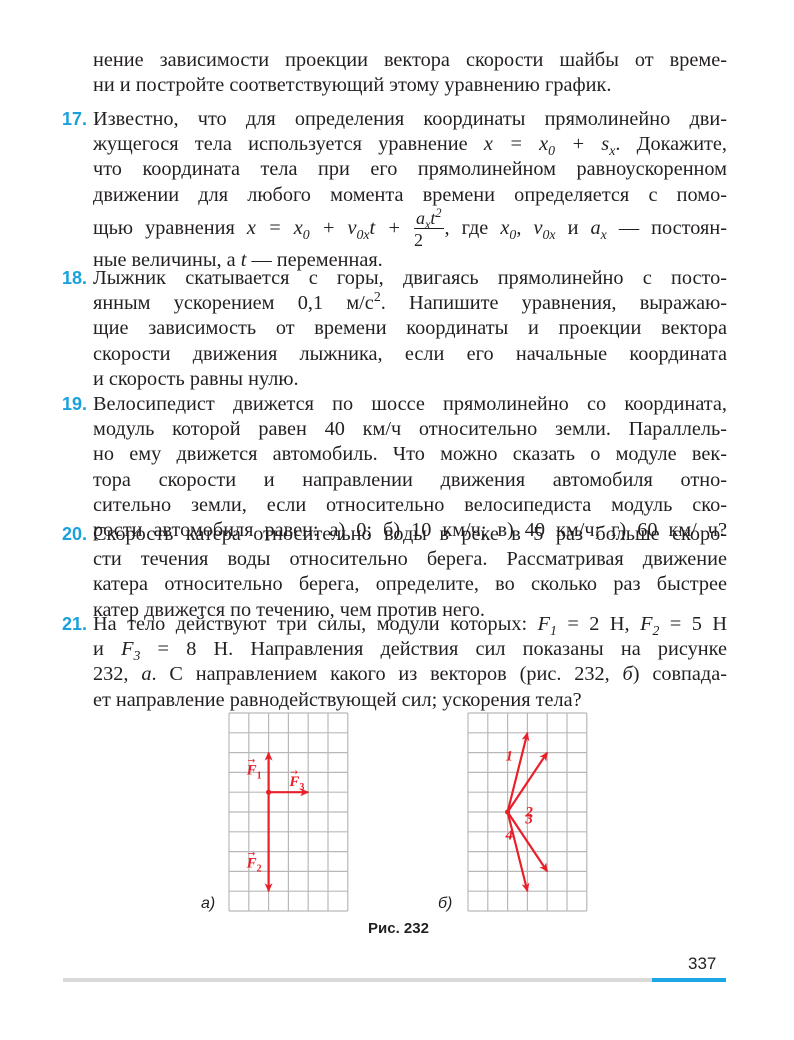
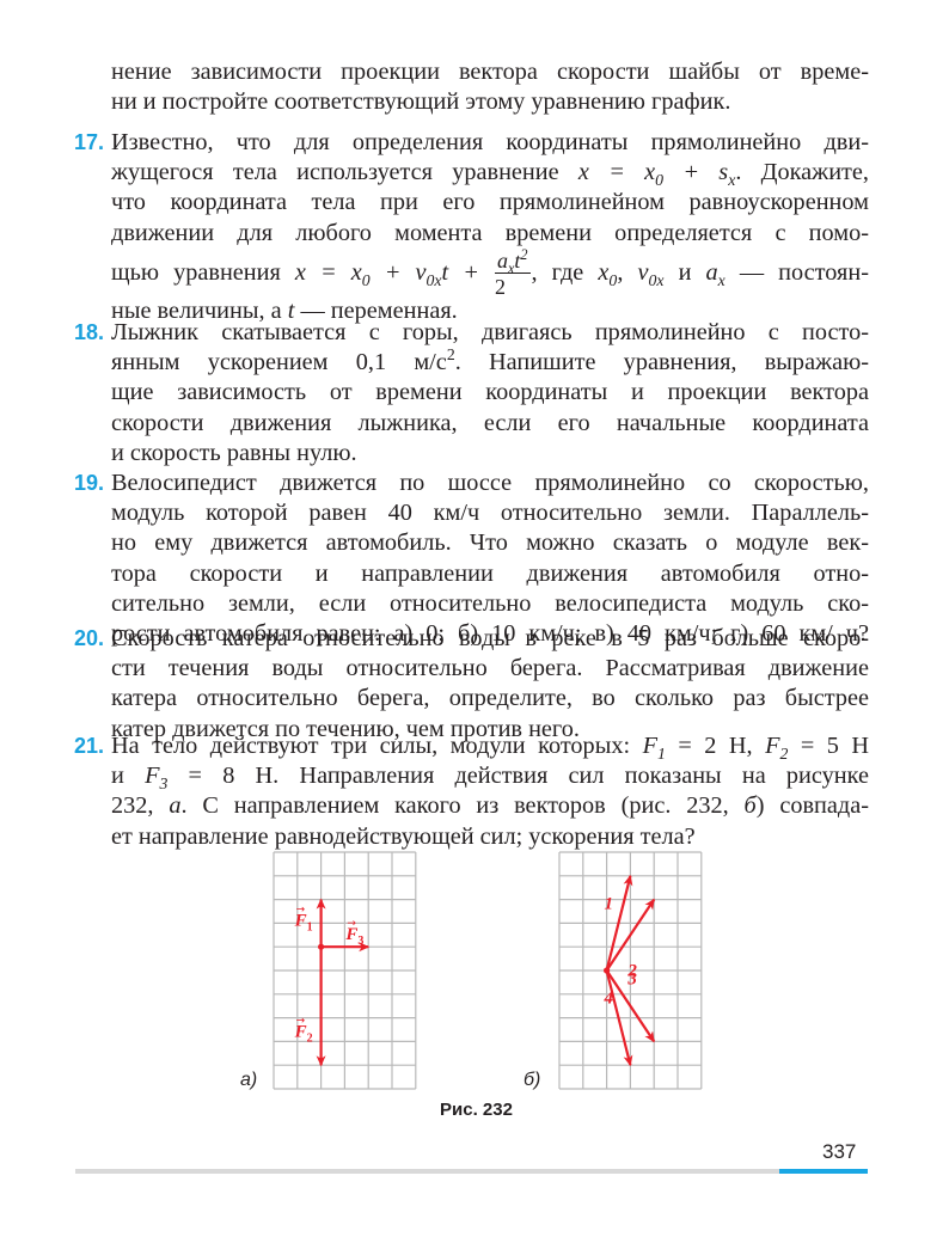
  нение зависимости проекции вектора скорости шайбы от време-
  ни и постройте соответствующий этому уравнению график.
  17.
  Известно, что для определения координаты прямолинейно дви-
  жущегося тела используется уравнение x = x0 + sx. Докажите,
  что координата тела при его прямолинейном равноускоренном
  движении для любого момента времени определяется с помо-
  щью уравнения x = x0 + v0xt +
  axt2
  2
  , где x0, v0x и ax — постоян-
  ные величины, а t — переменная.
  18.
  Лыжник скатывается с горы, двигаясь прямолинейно с посто-
  янным ускорением 0,1 м/с2. Напишите уравнения, выражаю-
  щие зависимость от времени координаты и проекции вектора
  скорости движения лыжника, если его начальные координата
  и скорость равны нулю.
  19.
- Велосипедист движется по шоссе прямолинейно со координата,
+ Велосипедист движется по шоссе прямолинейно со скоростью,
  модуль которой равен 40 км/ч относительно земли. Параллель-
  но ему движется автомобиль. Что можно сказать о модуле век-
  тора скорости и направлении движения автомобиля отно-
  сительно земли, если относительно велосипедиста модуль ско-
  рости автомобиля равен: а) 0; б) 10 км/ч; в) 40 км/ч; г) 60 км/ ч?
  20.
  Скорость катера относительно воды в реке в 5 раз больше скоро-
  сти течения воды относительно берега. Рассматривая движение
  катера относительно берега, определите, во сколько раз быстрее
  катер движется по течению, чем против него.
  21.
  На тело действуют три силы, модули которых: F1 = 2 Н, F2 = 5 Н
  и F3 = 8 Н. Направления действия сил показаны на рисунке
  232, а. С направлением какого из векторов (рис. 232, б) совпада-
  ет направление равнодействующей сил; ускорения тела?
  F1
  →
  F2
  →
  F3
  →
  1
  2
  3
  4
  а)
  б)
  Рис. 232
  337
